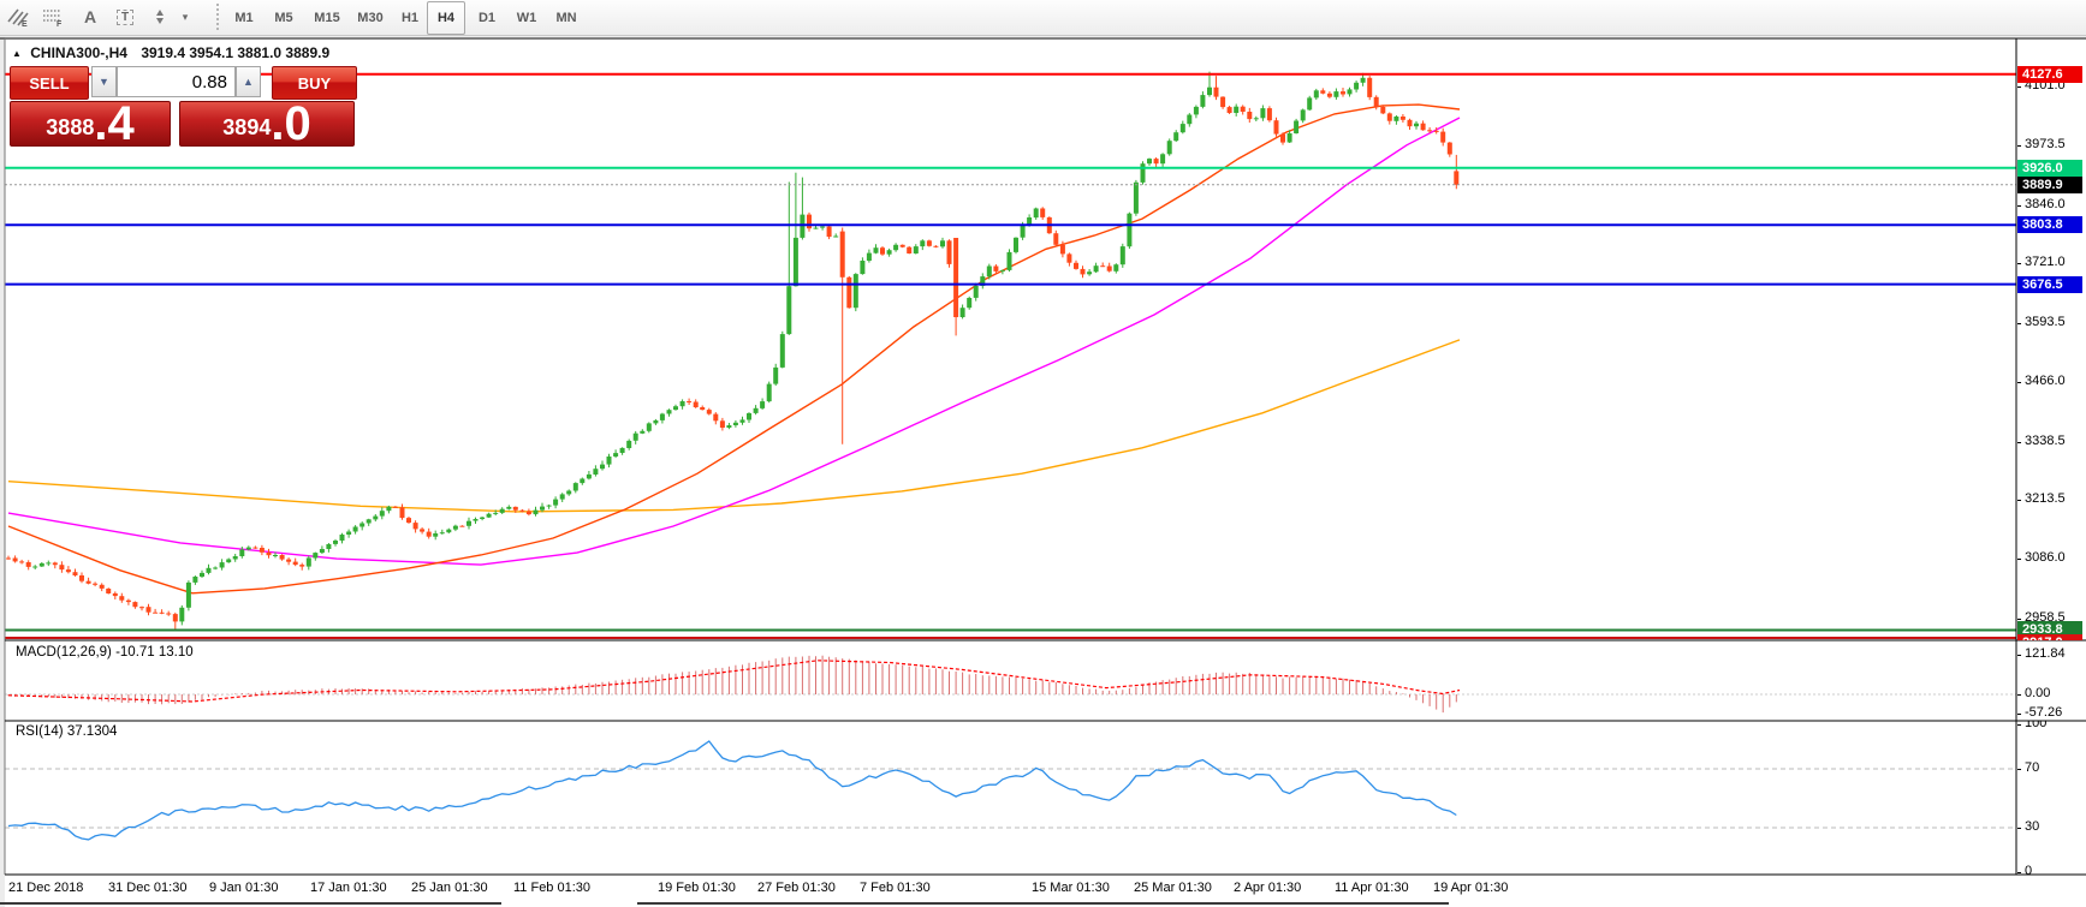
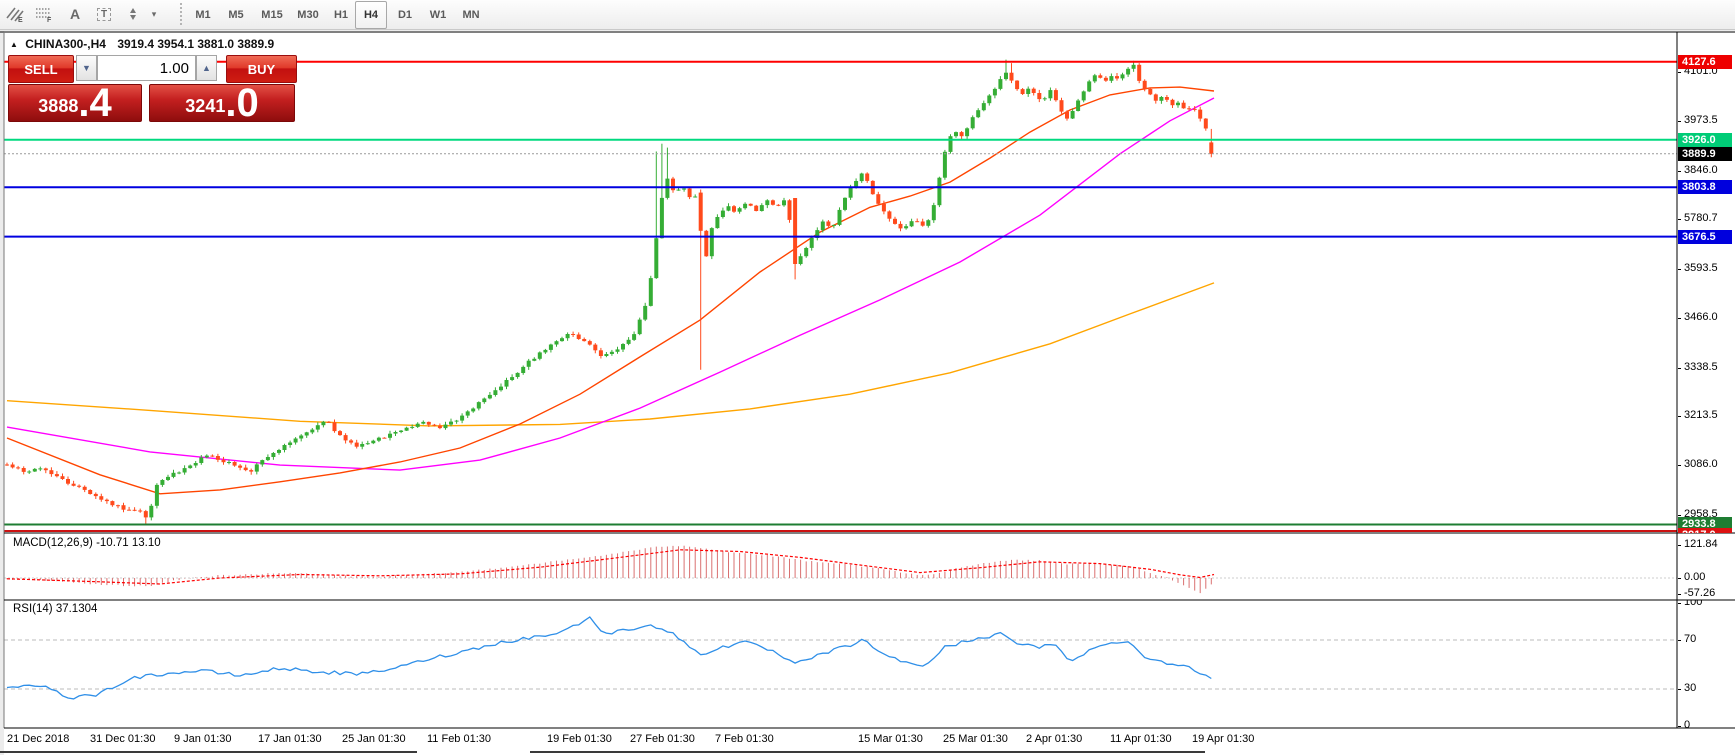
  A
  T
  ▾
  M1
  M5
  M15
  M30
  H1
  H4
  D1
  W1
  MN
  ▲ CHINA300-,H4 3919.4 3954.1 3881.0 3889.9
  SELL
  ▼
- 0.88
+ 1.00
  ▲
  BUY
  3888
  .4
- 3894
+ 3241
  .0
  MACD(12,26,9) -10.71 13.10
  RSI(14) 37.1304
  4101.0
  3973.5
  3846.0
- 3721.0
+ 5780.7
  3593.5
  3466.0
  3338.5
  3213.5
  3086.0
  2958.5
  4127.6
  3926.0
  3889.9
  3803.8
  3676.5
  2933.8
  121.84
  0.00
  -57.26
  100
  70
  30
  0
  21 Dec 2018
  31 Dec 01:30
  9 Jan 01:30
  17 Jan 01:30
  25 Jan 01:30
  11 Feb 01:30
  19 Feb 01:30
  27 Feb 01:30
  7 Feb 01:30
  15 Mar 01:30
  25 Mar 01:30
  2 Apr 01:30
  11 Apr 01:30
  19 Apr 01:30
